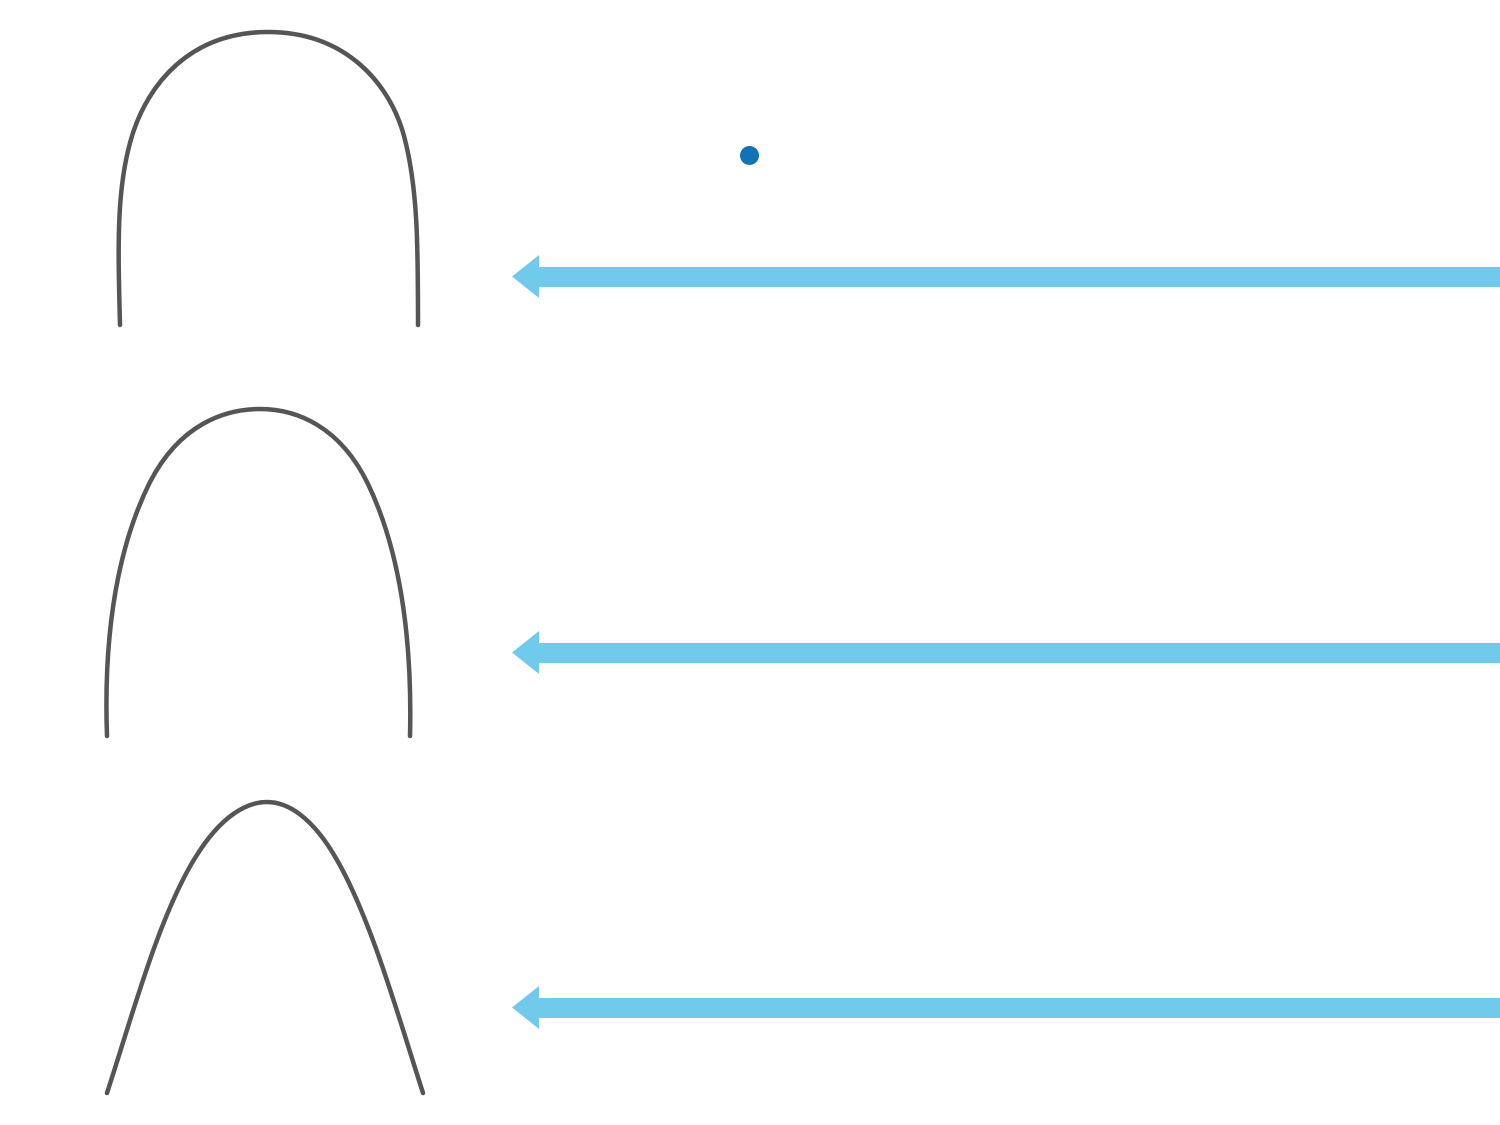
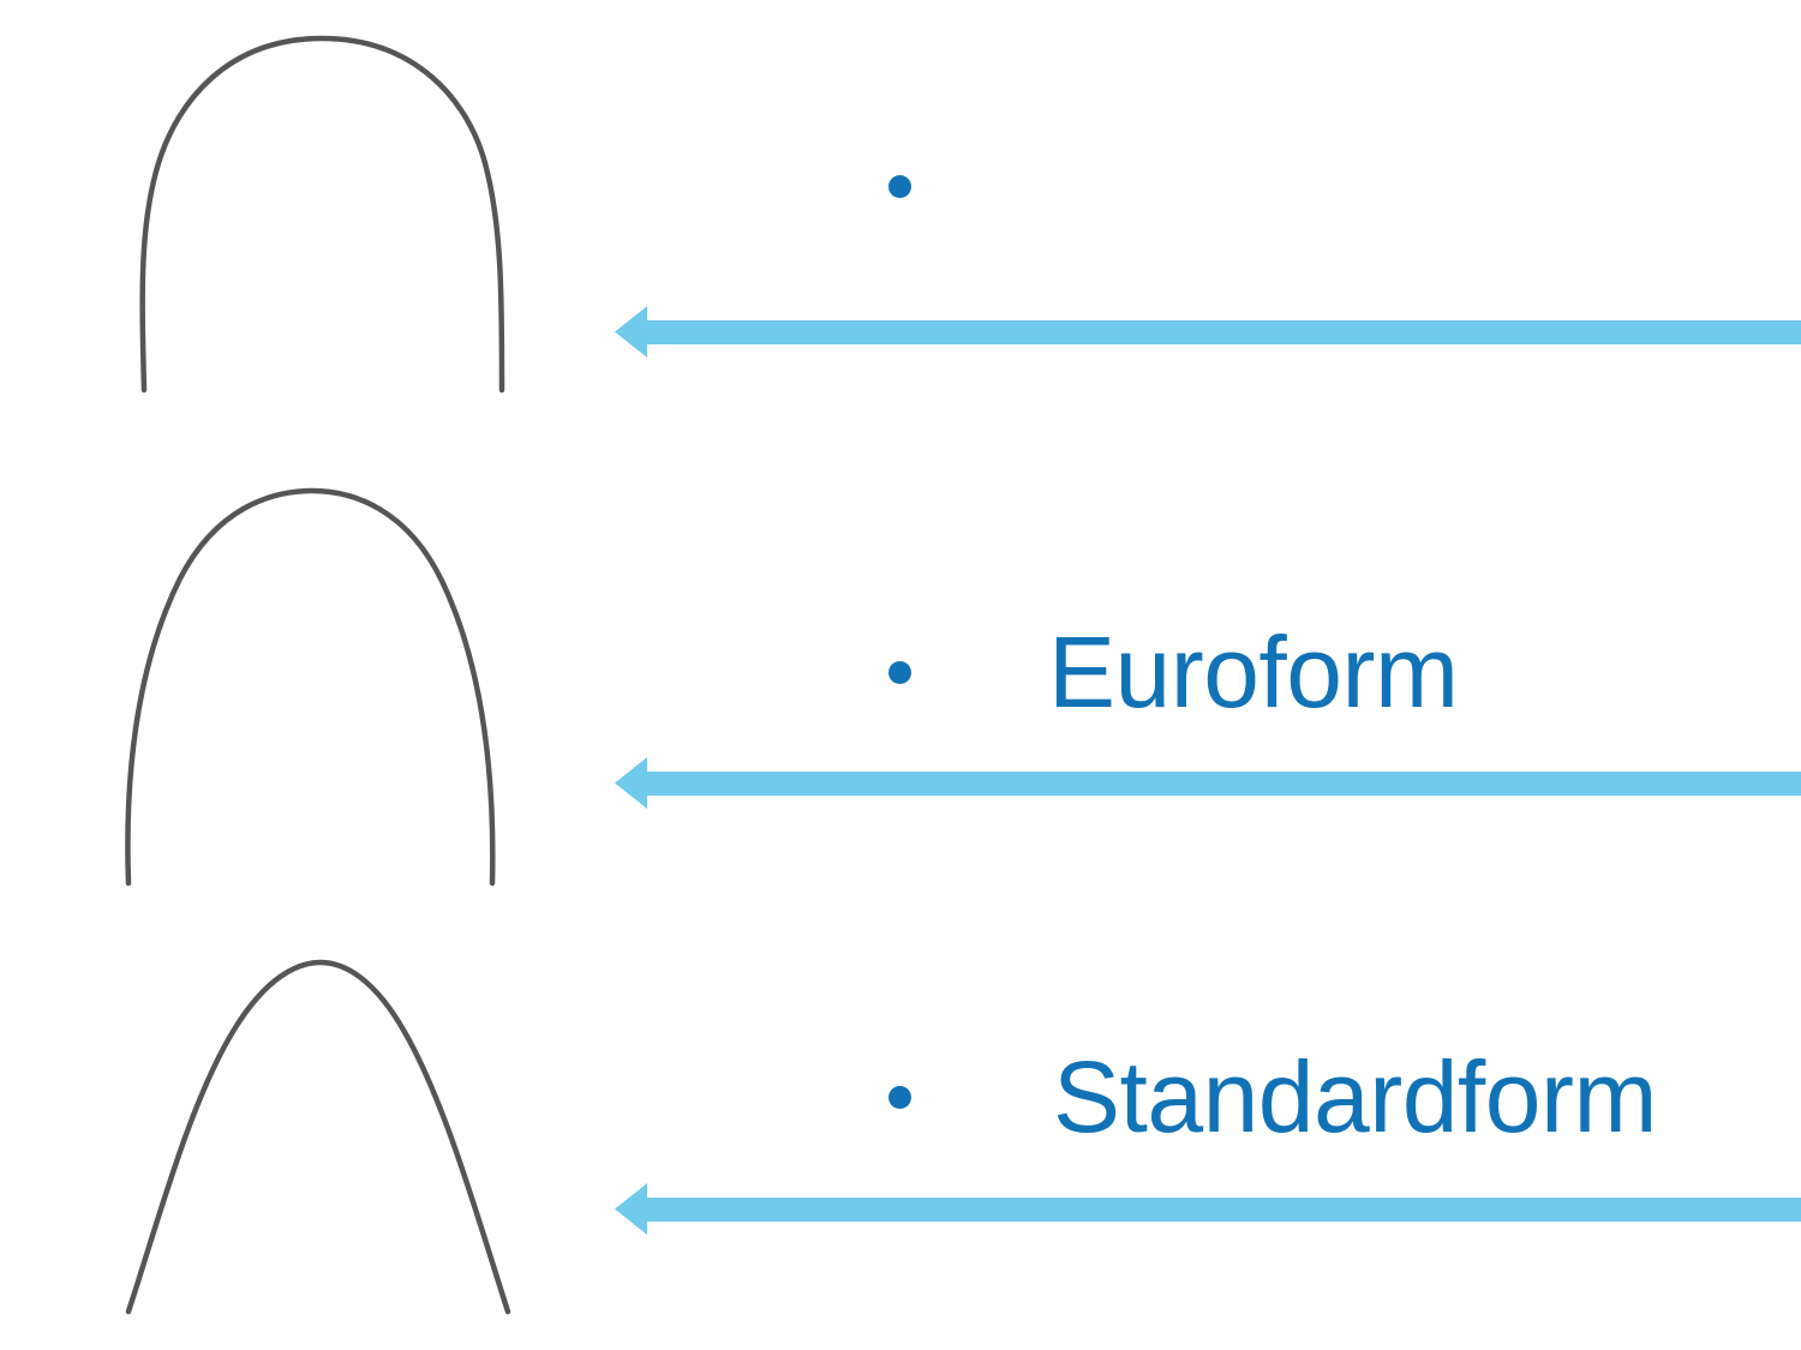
+ Euroform
+ Standardform
